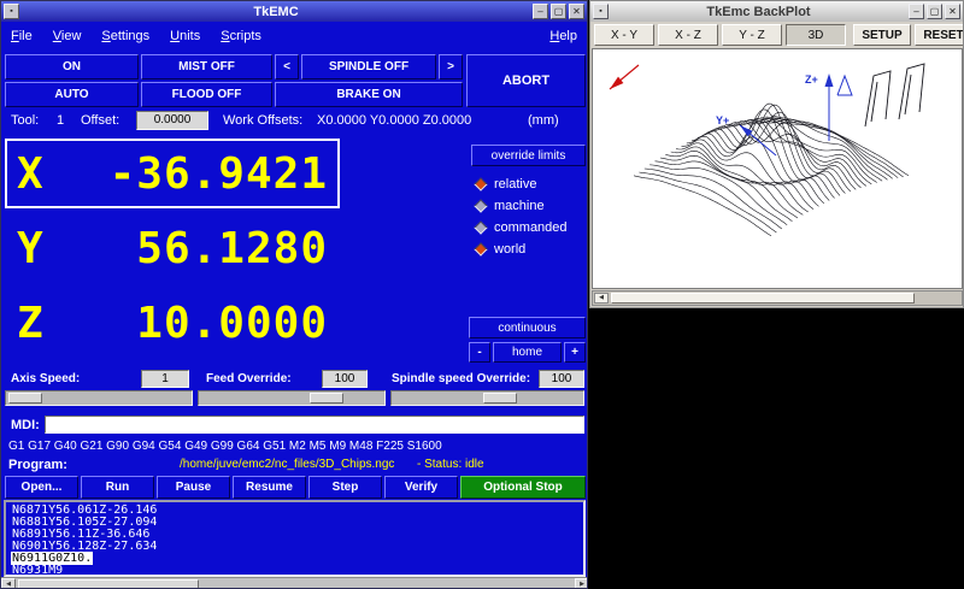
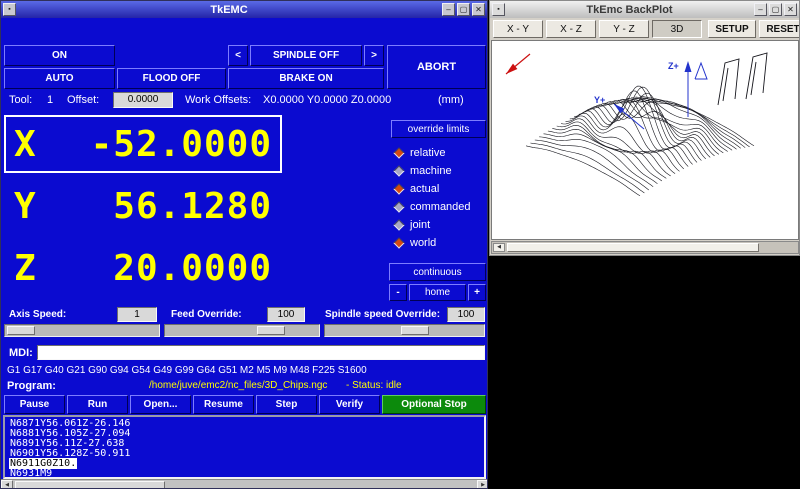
  TkEMC
  –
  ▢
  ✕
- File
- View
- Settings
- Units
- Scripts
- Help
  ON
- MIST OFF
  <
  SPINDLE OFF
  >
  ABORT
  AUTO
  FLOOD OFF
  BRAKE ON
  Tool:
  1
  Offset:
  0.0000
  Work Offsets:
  X0.0000 Y0.0000 Z0.0000
  (mm)
  X
- -36.9421
+ -52.0000
  Y
  56.1280
  Z
- 10.0000
+ 20.0000
  override limits
  relative
  machine
+ actual
  commanded
+ joint
  world
  continuous
  -
  home
  +
  Axis Speed:
  1
  Feed Override:
  100
  Spindle speed Override:
  100
  MDI:
  G1 G17 G40 G21 G90 G94 G54 G49 G99 G64 G51 M2 M5 M9 M48 F225 S1600
  Program:
  /home/juve/emc2/nc_files/3D_Chips.ngc
  - Status: idle
- Open...
+ Pause
  Run
- Pause
+ Open...
  Resume
  Step
  Verify
  Optional Stop
  N6871Y56.061Z-26.146
  N6881Y56.105Z-27.094
- N6891Y56.11Z-36.646
+ N6891Y56.11Z-27.638
- N6901Y56.128Z-27.634
+ N6901Y56.128Z-50.911
  N6911G0Z10.
  N6931M9
  TkEmc BackPlot
  –
  ▢
  ✕
  X - Y
  X - Z
  Y - Z
  3D
  SETUP
  RESET
  Y+
  Z+
